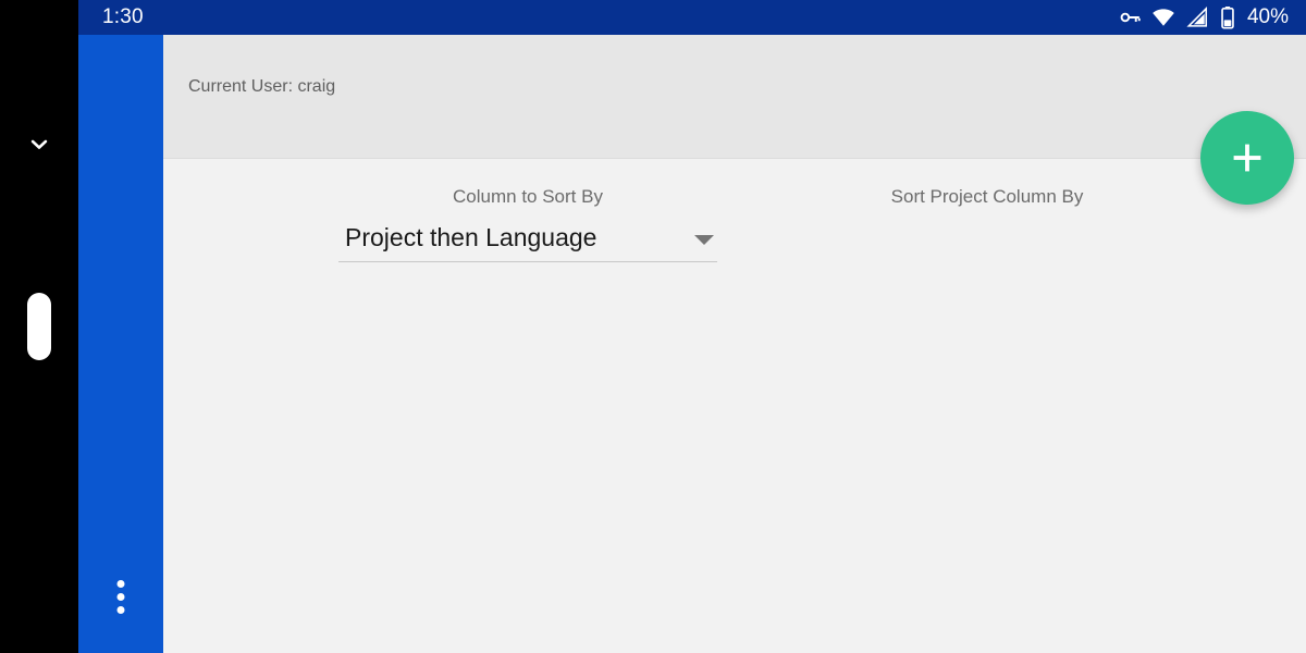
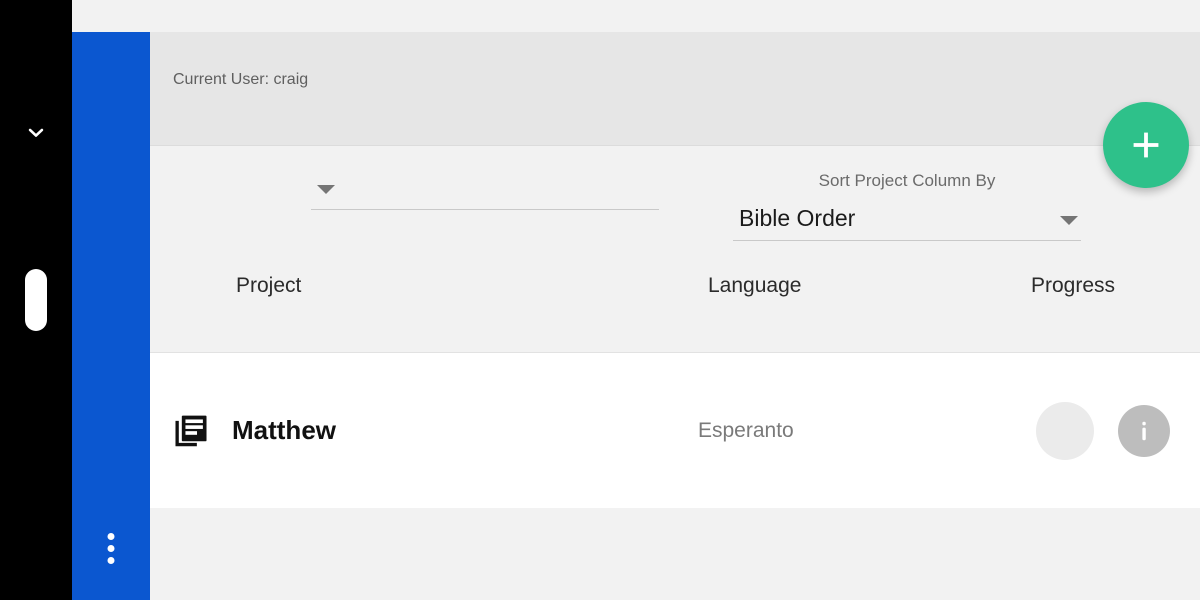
- 1:30
- 40%
  Current User: craig
- Column to Sort By
- Project then Language
  Sort Project Column By
+ Bible Order
+ Project
+ Language
+ Progress
+ Matthew
+ Esperanto
